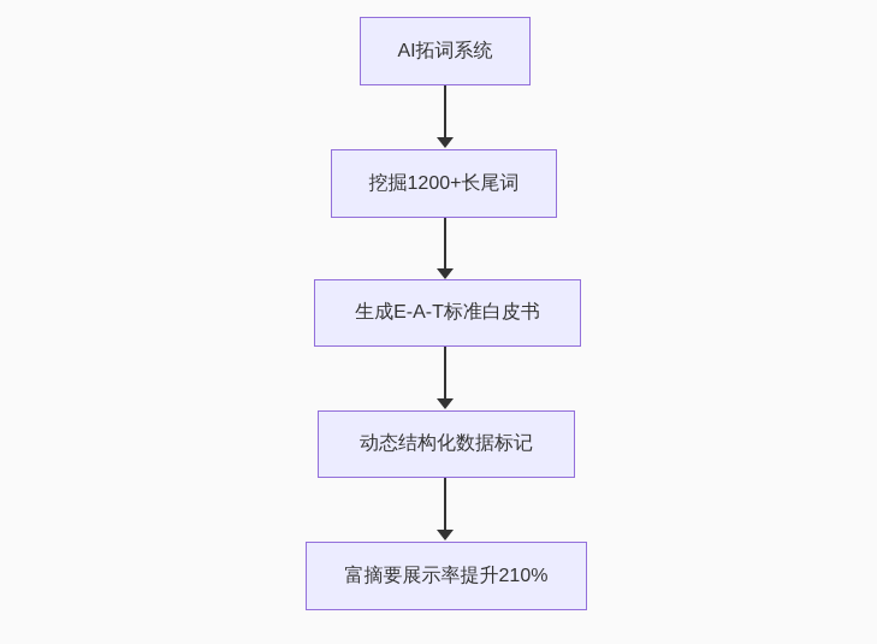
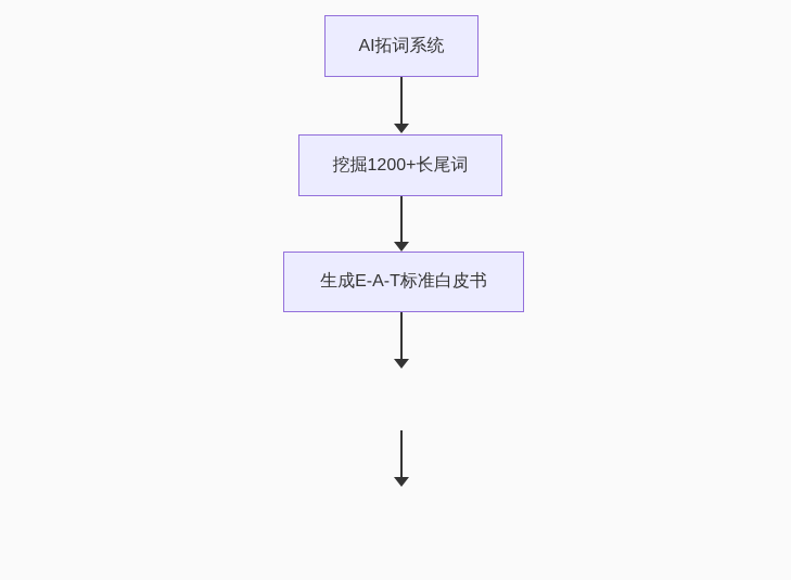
  AI拓词系统
  挖掘1200+长尾词
  生成E-A-T标准白皮书
- 动态结构化数据标记
- 富摘要展示率提升210%
